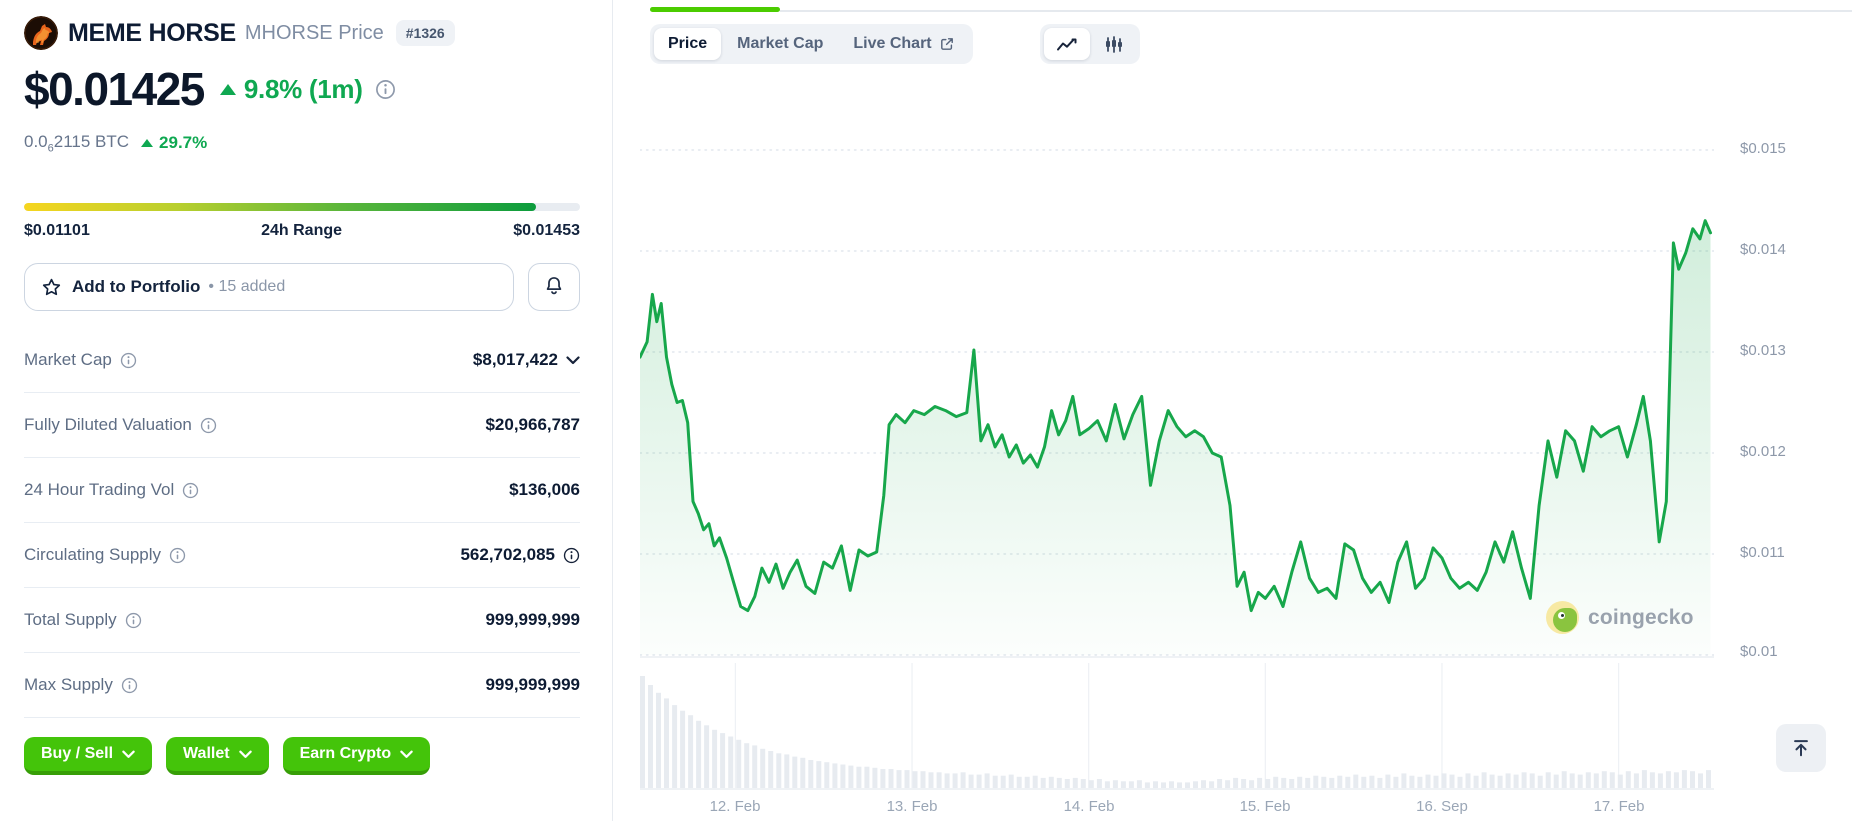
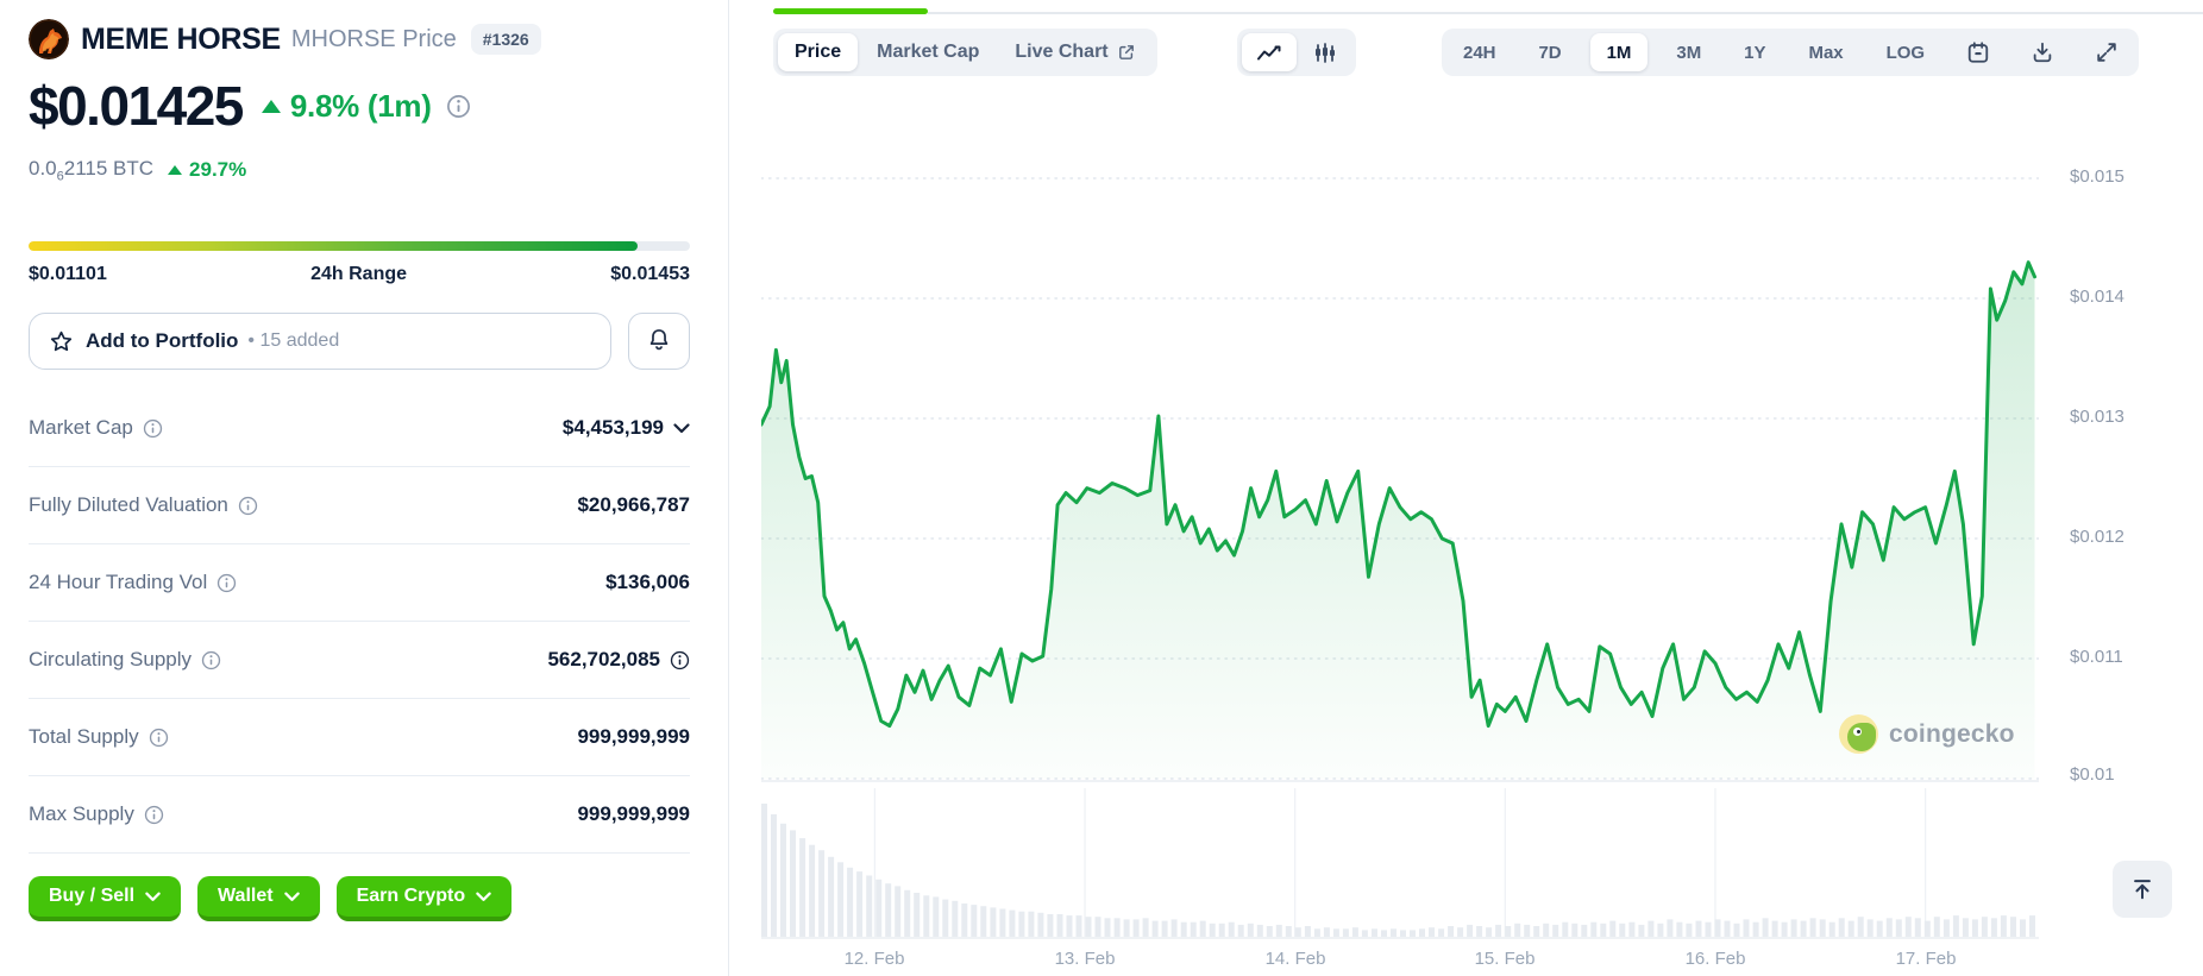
  MEME HORSE
  MHORSE Price
  #1326
  $0.01425
  9.8% (1m)
  0.062115 BTC
  29.7%
  $0.01101
  24h Range
  $0.01453
  Add to Portfolio
  • 15 added
  Market Cap
- $8,017,422
+ $4,453,199
  Fully Diluted Valuation
  $20,966,787
  24 Hour Trading Vol
  $136,006
  Circulating Supply
  562,702,085
  Total Supply
  999,999,999
  Max Supply
  999,999,999
  Buy / Sell
  Wallet
  Earn Crypto
  Price
  Market Cap
  Live Chart
+ 24H
+ 7D
+ 1M
+ 3M
+ 1Y
+ Max
+ LOG
  $0.015
  $0.014
  $0.013
  $0.012
  $0.011
  $0.01
  12. Feb
  13. Feb
  14. Feb
  15. Feb
- 16. Sep
+ 16. Feb
  17. Feb
  coingecko
